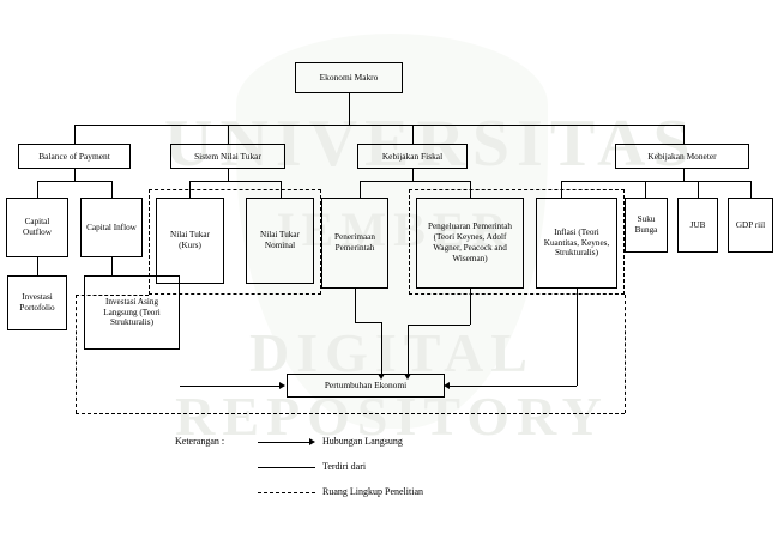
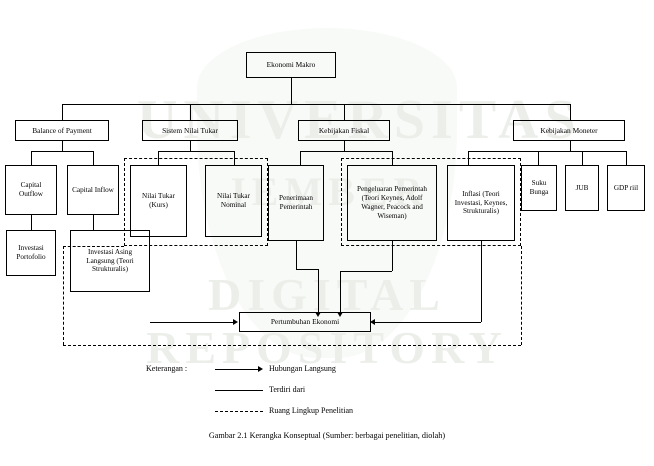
  UNIVERSIT
  JEMBER
  DIGITAL REPOSITORY
  Ekonomi Makro
  Balance of Payment
  Sistem Nilai Tukar
  Kebijakan Fiskal
  Kebijakan Moneter
  Capital Outflow
  Capital Inflow
  Nilai Tukar (Kurs)
  Nilai Tukar Nominal
  Penerimaan Pemerintah
  Pengeluaran Pemerintah (Teori Keynes, Adolf Wagner, Peacock and Wiseman)
- Inflasi (Teori Kuantitas, Keynes, Strukturalis)
+ Inflasi (Teori Investasi, Keynes, Strukturalis)
  Suku Bunga
  JUB
  GDP riil
  Investasi Portofolio
  Investasi Asing Langsung (Teori Strukturalis)
  Pertumbuhan Ekonomi
  Keterangan :
  Hubungan Langsung
  Terdiri dari
  Ruang Lingkup Penelitian
+ Gambar 2.1 Kerangka Konseptual (Sumber: berbagai penelitian, diolah)
